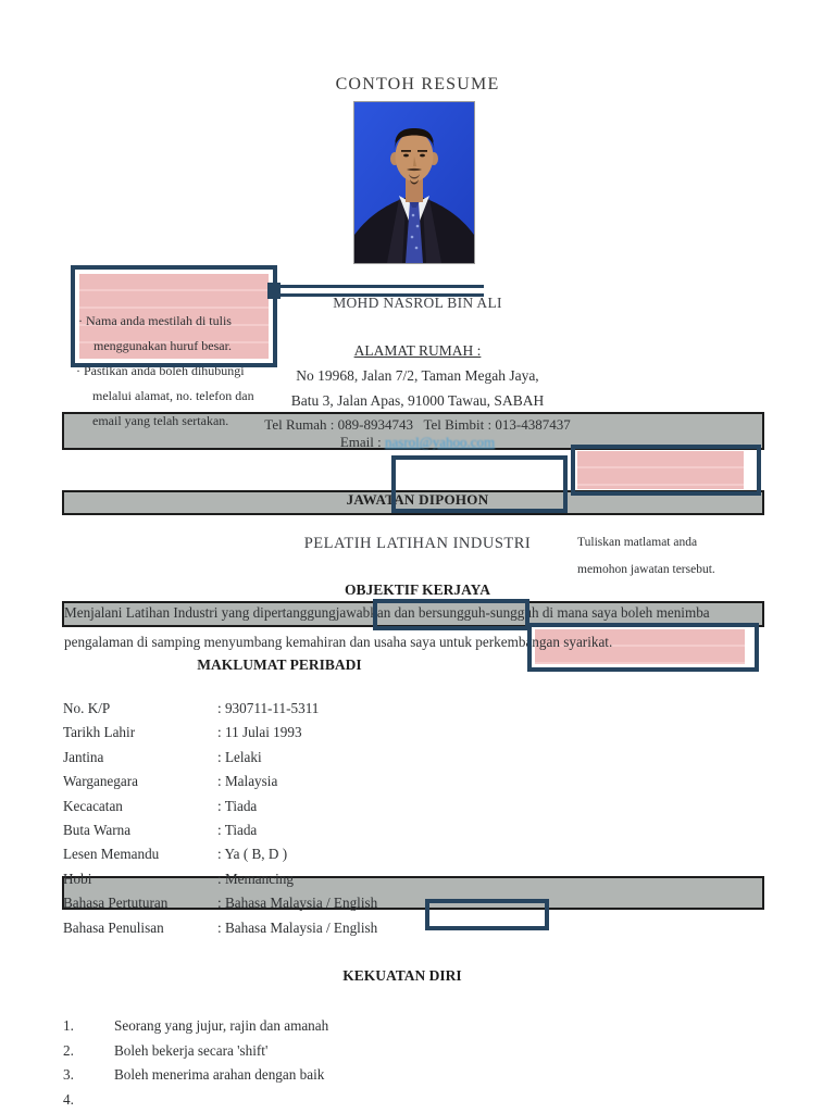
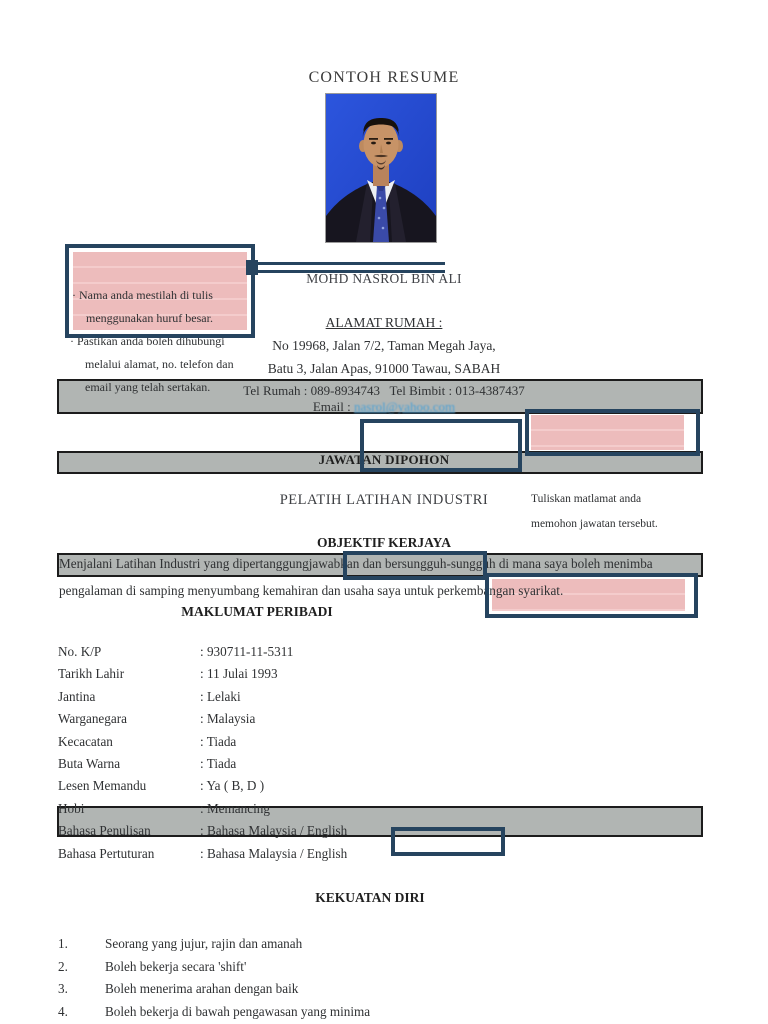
  CONTOH RESUME
  MOHD NASROL BIN ALI
  ALAMAT RUMAH :
  No 19968, Jalan 7/2, Taman Megah Jaya,
  Batu 3, Jalan Apas, 91000 Tawau, SABAH
  Tel Rumah : 089-8934743 Tel Bimbit : 013-4387437
  Email : nasrol@yahoo.com
  JAWATAN DIPOHON
  PELATIH LATIHAN INDUSTRI
  Tuliskan matlamat anda
  memohon jawatan tersebut.
  OBJEKTIF KERJAYA
  Menjalani Latihan Industri yang dipertanggungjawabkan dan bersungguh-sungguh di mana saya boleh menimba
  pengalaman di samping menyumbang kemahiran dan usaha saya untuk perkembangan syarikat.
  MAKLUMAT PERIBADI
  No. K/P
  : 930711-11-5311
  Tarikh Lahir
  : 11 Julai 1993
  Jantina
  : Lelaki
  Warganegara
  : Malaysia
  Kecacatan
  : Tiada
  Buta Warna
  : Tiada
  Lesen Memandu
  : Ya ( B, D )
  Hobi
  : Memancing
- Bahasa Pertuturan
+ Bahasa Penulisan
  : Bahasa Malaysia / English
- Bahasa Penulisan
+ Bahasa Pertuturan
  : Bahasa Malaysia / English
  KEKUATAN DIRI
  1.
  Seorang yang jujur, rajin dan amanah
  2.
  Boleh bekerja secara 'shift'
  3.
  Boleh menerima arahan dengan baik
  4.
+ Boleh bekerja di bawah pengawasan yang minima
  · Nama anda mestilah di tulis
  menggunakan huruf besar.
  · Pastikan anda boleh dihubungi
  melalui alamat, no. telefon dan
  email yang telah sertakan.
